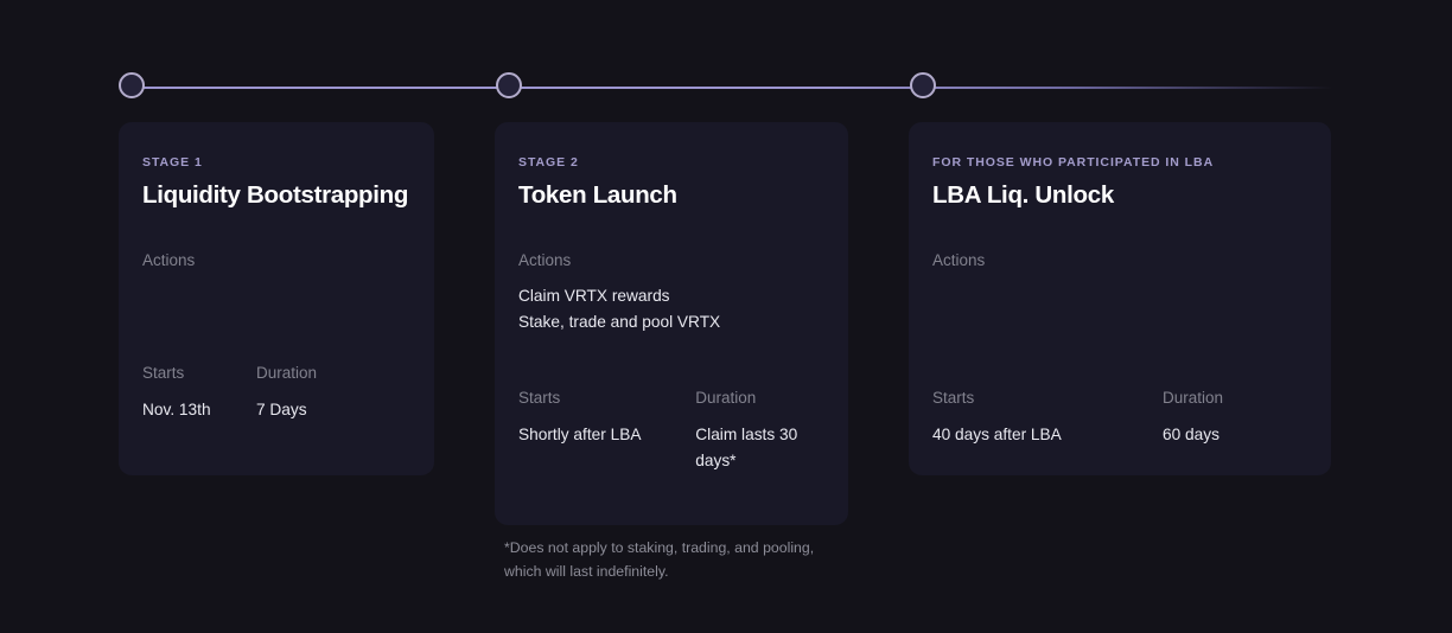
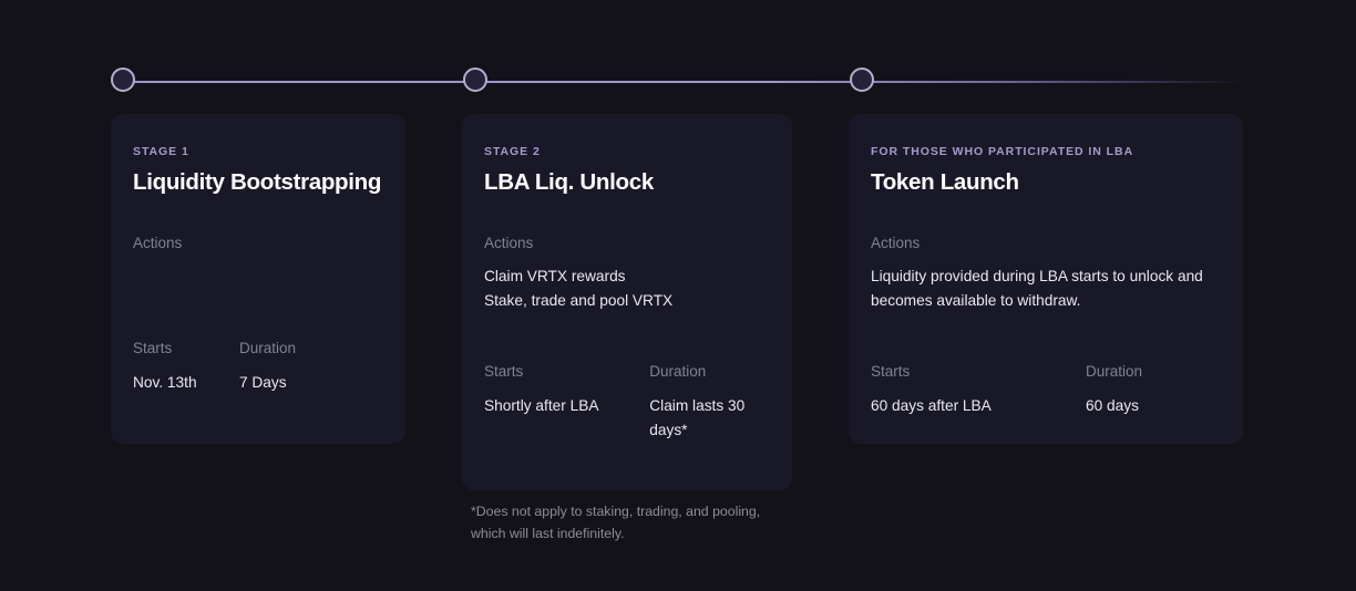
  STAGE 1
  Liquidity Bootstrapping
  Actions
  Starts
  Nov. 13th
  Duration
  7 Days
  STAGE 2
- Token Launch
+ LBA Liq. Unlock
  Actions
  Claim VRTX rewards
  Stake, trade and pool VRTX
  Starts
  Shortly after LBA
  Duration
  Claim lasts 30 days*
  FOR THOSE WHO PARTICIPATED IN LBA
- LBA Liq. Unlock
+ Token Launch
  Actions
+ Liquidity provided during LBA starts to unlock and becomes available to withdraw.
  Starts
- 40 days after LBA
+ 60 days after LBA
  Duration
  60 days
  *Does not apply to staking, trading, and pooling, which will last indefinitely.
